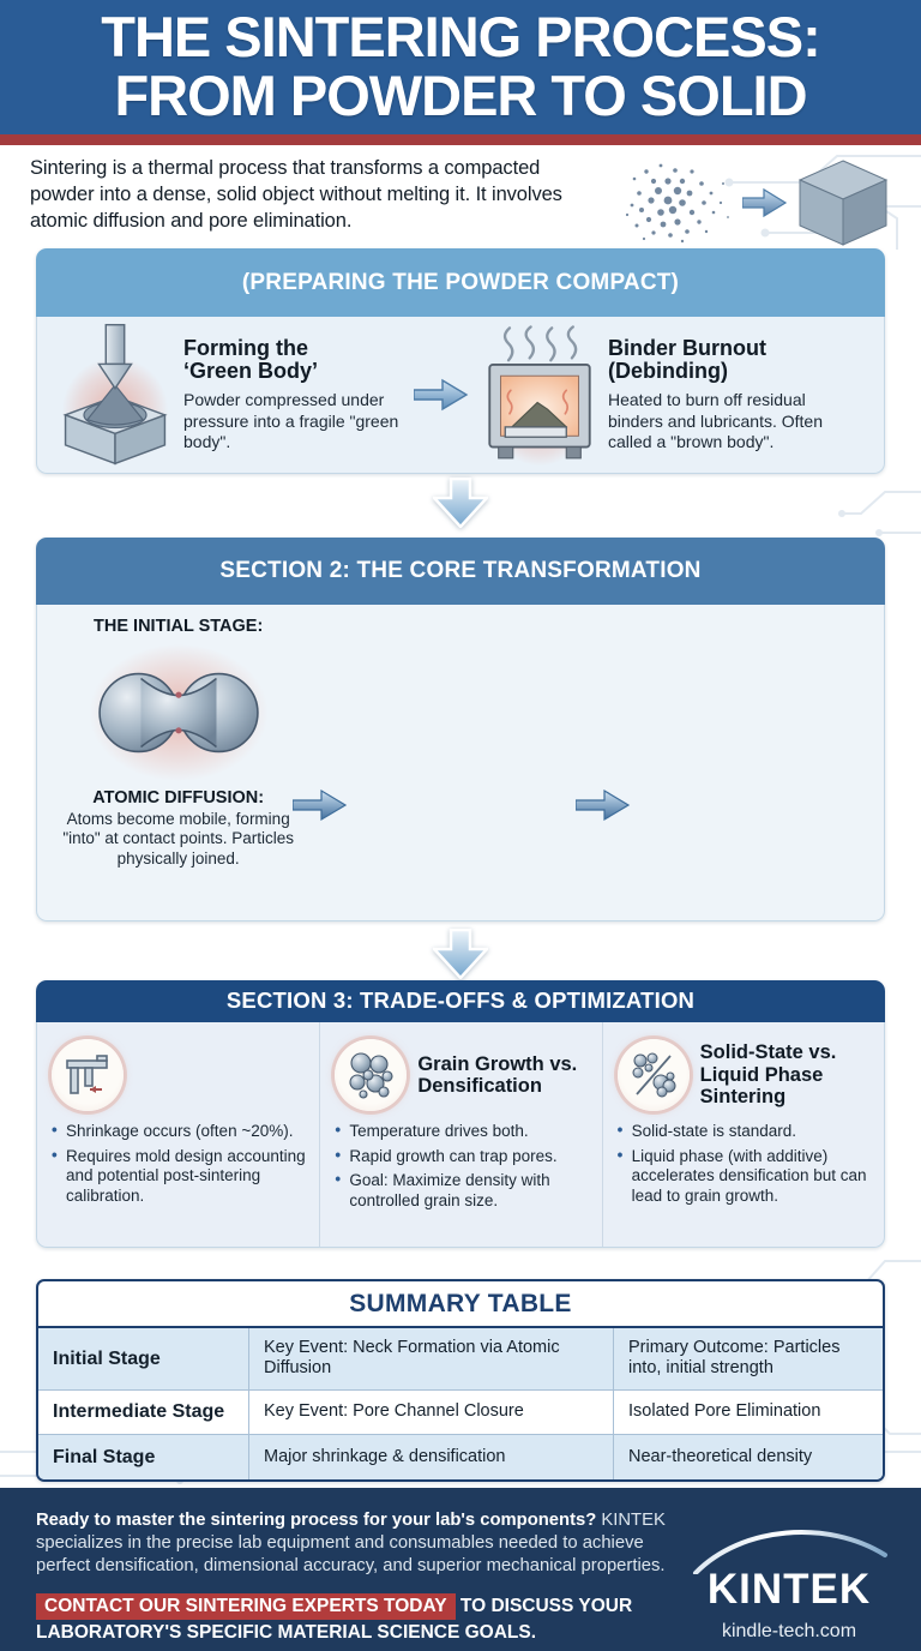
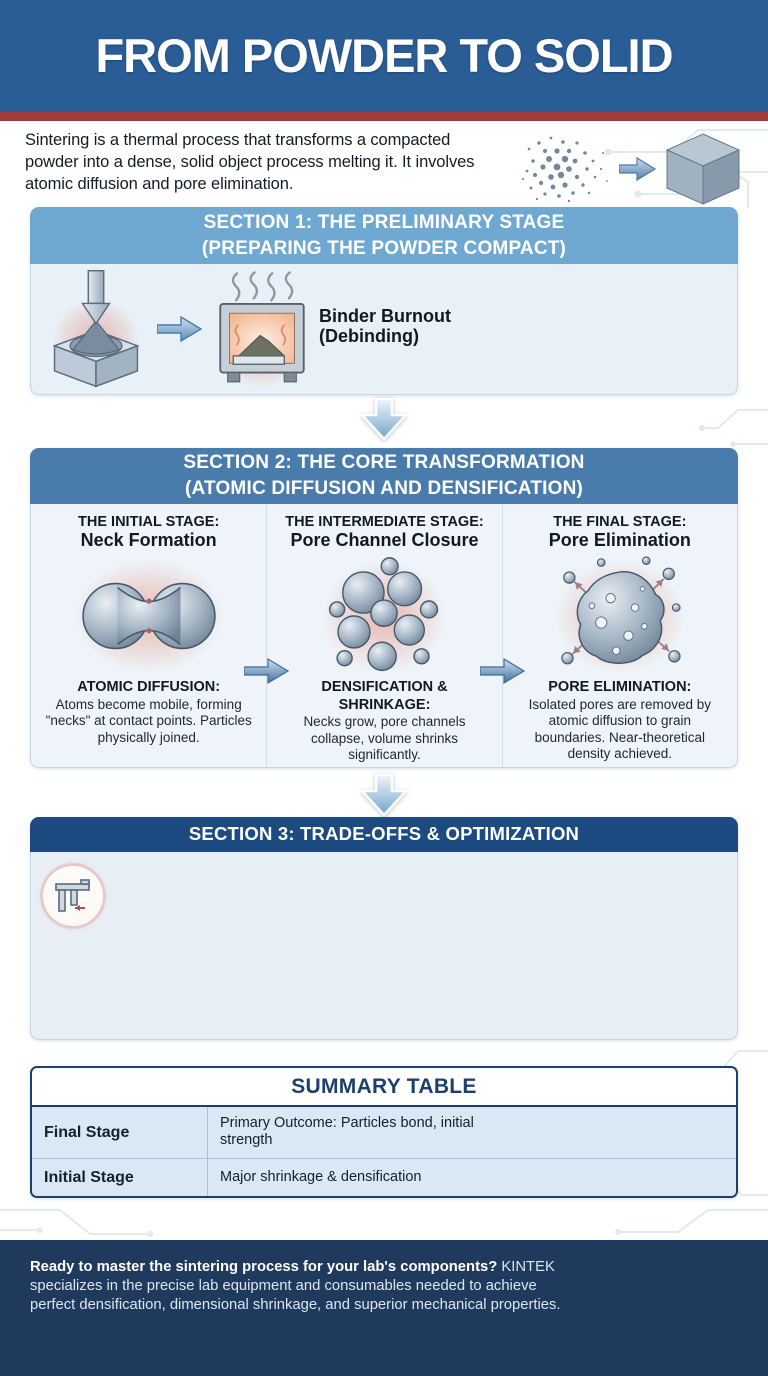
- THE SINTERING PROCESS:
  FROM POWDER TO SOLID
- Sintering is a thermal process that transforms a compacted powder into a dense, solid object without melting it. It involves atomic diffusion and pore elimination.
+ Sintering is a thermal process that transforms a compacted powder into a dense, solid object process melting it. It involves atomic diffusion and pore elimination.
+ SECTION 1: THE PRELIMINARY STAGE
  (PREPARING THE POWDER COMPACT)
- Forming the
- ‘Green Body’
- Powder compressed under pressure into a fragile "green body".
  Binder Burnout
  (Debinding)
- Heated to burn off residual binders and lubricants. Often called a "brown body".
  SECTION 2: THE CORE TRANSFORMATION
+ (ATOMIC DIFFUSION AND DENSIFICATION)
  THE INITIAL STAGE:
+ Neck Formation
  ATOMIC DIFFUSION:
- Atoms become mobile, forming "into" at contact points. Particles physically joined.
+ Atoms become mobile, forming "necks" at contact points. Particles physically joined.
+ THE INTERMEDIATE STAGE:
+ Pore Channel Closure
+ DENSIFICATION & SHRINKAGE:
+ Necks grow, pore channels collapse, volume shrinks significantly.
+ THE FINAL STAGE:
+ Pore Elimination
+ PORE ELIMINATION:
+ Isolated pores are removed by atomic diffusion to grain boundaries. Near-theoretical density achieved.
  SECTION 3: TRADE-OFFS & OPTIMIZATION
- Shrinkage occurs (often ~20%).
- Requires mold design accounting and potential post-sintering calibration.
- Grain Growth vs. Densification
- Temperature drives both.
- Rapid growth can trap pores.
- Goal: Maximize density with controlled grain size.
- Solid-State vs. Liquid Phase Sintering
- Solid-state is standard.
- Liquid phase (with additive) accelerates densification but can lead to grain growth.
  SUMMARY TABLE
- Initial Stage
+ Final Stage
- Key Event: Neck Formation via Atomic Diffusion
- Primary Outcome: Particles into, initial strength
+ Primary Outcome: Particles bond, initial strength
- Intermediate Stage
- Key Event: Pore Channel Closure
- Isolated Pore Elimination
- Final Stage
+ Initial Stage
  Major shrinkage & densification
- Near-theoretical density
- Ready to master the sintering process for your lab's components? KINTEK specializes in the precise lab equipment and consumables needed to achieve perfect densification, dimensional accuracy, and superior mechanical properties.
+ Ready to master the sintering process for your lab's components? KINTEK specializes in the precise lab equipment and consumables needed to achieve perfect densification, dimensional shrinkage, and superior mechanical properties.
- CONTACT OUR SINTERING EXPERTS TODAY TO DISCUSS YOUR LABORATORY'S SPECIFIC MATERIAL SCIENCE GOALS.
- KINTEK
- kindle-tech.com
